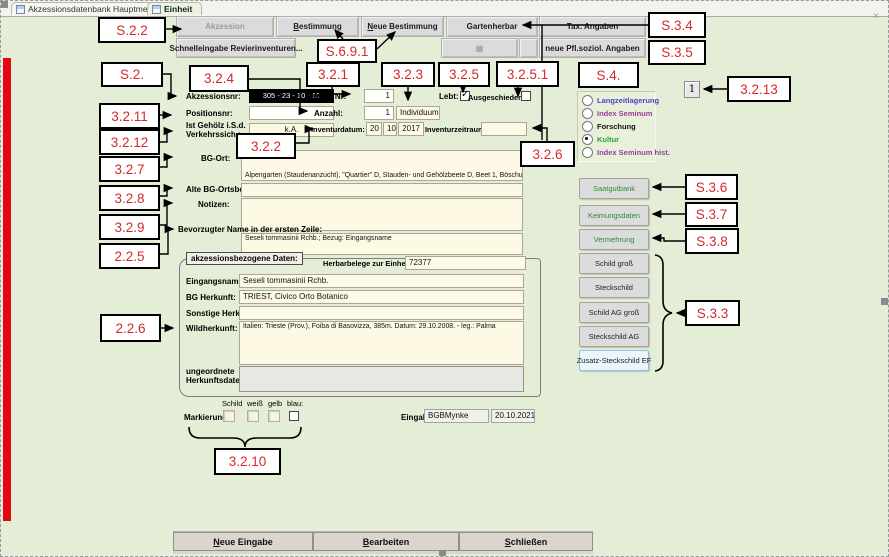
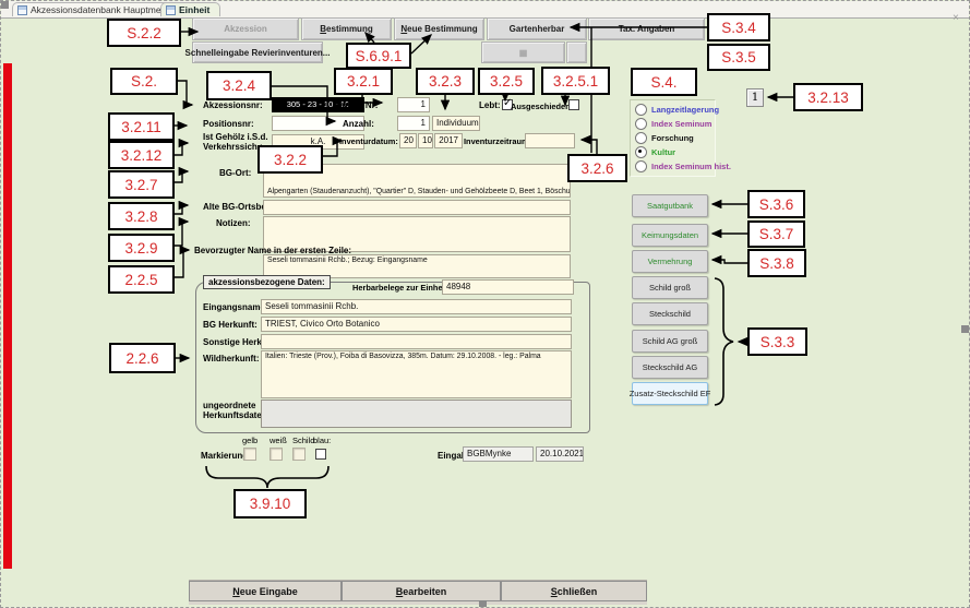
  Akzessionsdatenbank Hauptme
  Einheit
  Akzession
  B
  estimmung
  N
  eue Bestimmung
  Gartenherbar
  Tax. Angaben
  chnelleingabe Revierinventuren
  ▦
- neue Pfl.soziol. Angaben
  Akzessionsnr:
  305 - 23 - 10 - 10
  Einheit Nr:
  1
  Lebt:
  Ausgeschiede
  Positionsnr:
  Anzahl:
  1
  Individuum
  Ist Gehölz i.S.d.
  Verkehrssich
  k.A.
  nventurdatum:
  20
  10
  2017
  Inventurzeitrau
  BG-Ort:
  Alte BG-Ortsb
  Notizen:
  Bevorzugter Name in der ersten Zeile:
  Langzeitlagerung
  Index Seminum
  Forschung
  Kultur
  Index Seminum hist.
  1
  Saatgutbank
  Keimungsdaten
  Vermehrung
  Schild groß
  Steckschild
  Schild AG groß
  Steckschild AG
  Zusatz-Steckschild E
  akzessionsbezogene Daten:
  Herbarbelege zur Einhe
- 72377
+ 48948
  Eingangsnam
  Seseli tommasinii Rchb.
  BG Herkunft:
  TRIEST, Civico Orto Botanico
  Sonstige Herk
  Wildherkunft:
  ungeordnete
  Herkunftsdate
- Schild
+ gelb
  weiß
- gelb
+ Schild
  blau:
  Markierun
  BGBMynke
  20.10.2021
  N
  eue Eingabe
  B
  earbeiten
  S
  chließen
  S.2.2
  S.6.9.1
  S.3.4
  S.3.5
  S.2.
  3.2.4
  3.2.1
  3.2.3
  3.2.5
  3.2.5.1
  S.4.
  3.2.13
  3.2.11
  3.2.12
  3.2.2
  3.2.6
  3.2.7
  3.2.8
  3.2.9
  2.2.5
  2.2.6
  S.3.6
  S.3.7
  S.3.8
  S.3.3
- 3.2.10
+ 3.9.10
  ×
